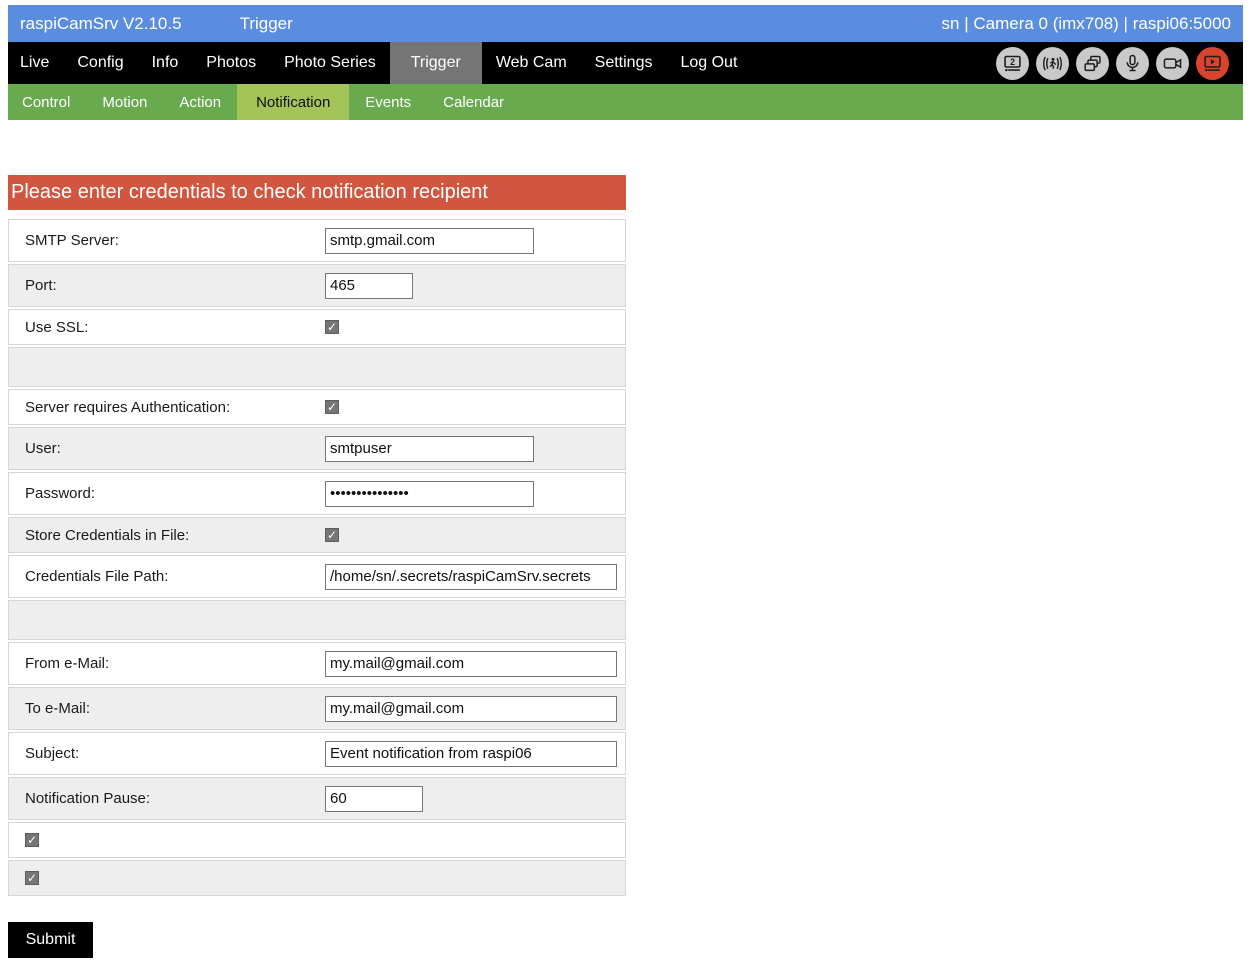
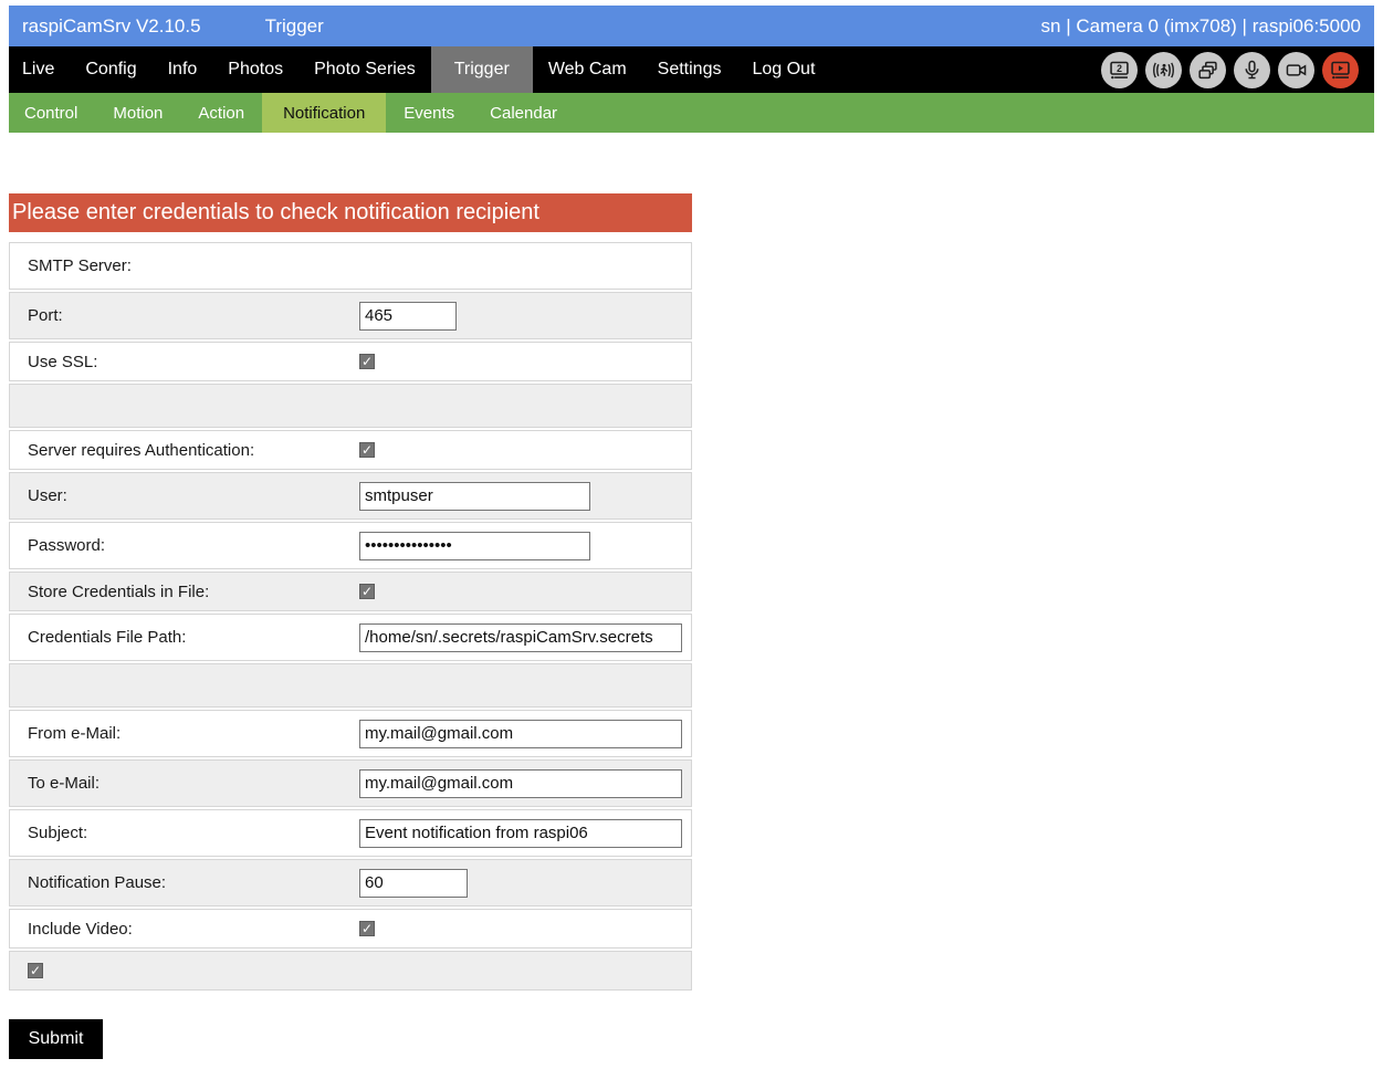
  raspiCamSrv V2.10.5
  Trigger
  sn | Camera 0 (imx708) | raspi06:5000
  Live
  Config
  Info
  Photos
  Photo Series
  Trigger
  Web Cam
  Settings
  Log Out
  2
  Control
  Motion
  Action
  Notification
  Events
  Calendar
  Please enter credentials to check notification recipient
  SMTP Server:
- smtp.gmail.com
  Port:
  465
  Use SSL:
  Server requires Authentication:
  User:
  smtpuser
  Password:
  •••••••••••••••
  Store Credentials in File:
  Credentials File Path:
  /home/sn/.secrets/raspiCamSrv.secrets
  From e-Mail:
  my.mail@gmail.com
  To e-Mail:
  my.mail@gmail.com
  Subject:
  Event notification from raspi06
  Notification Pause:
  60
+ Include Video:
  Submit
